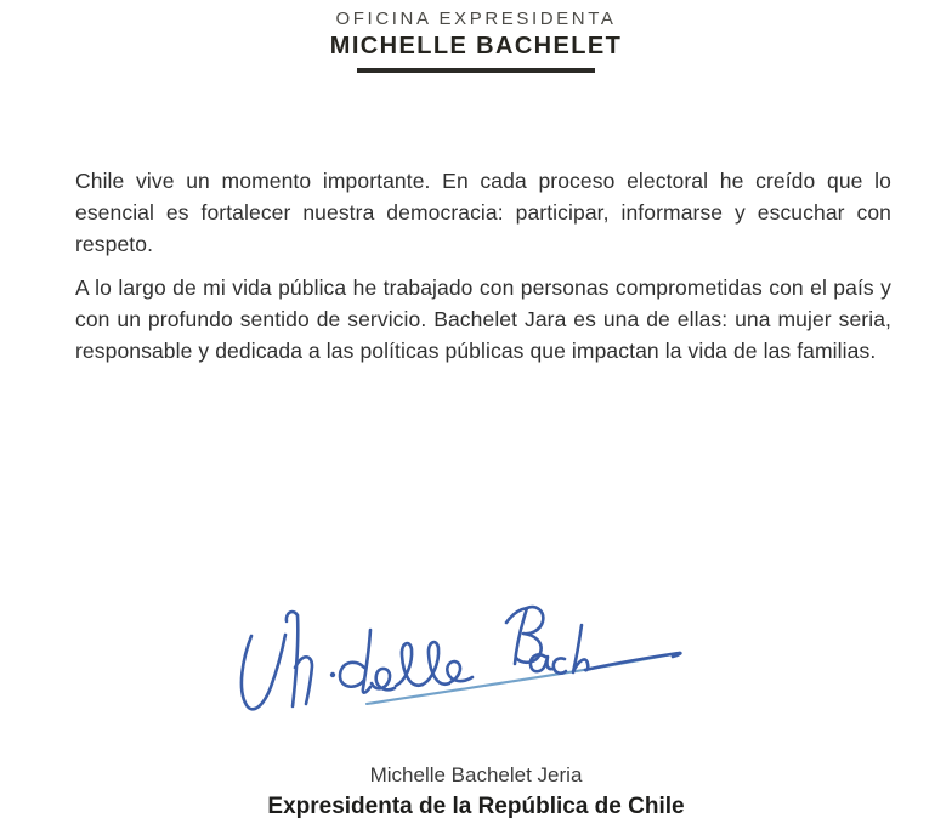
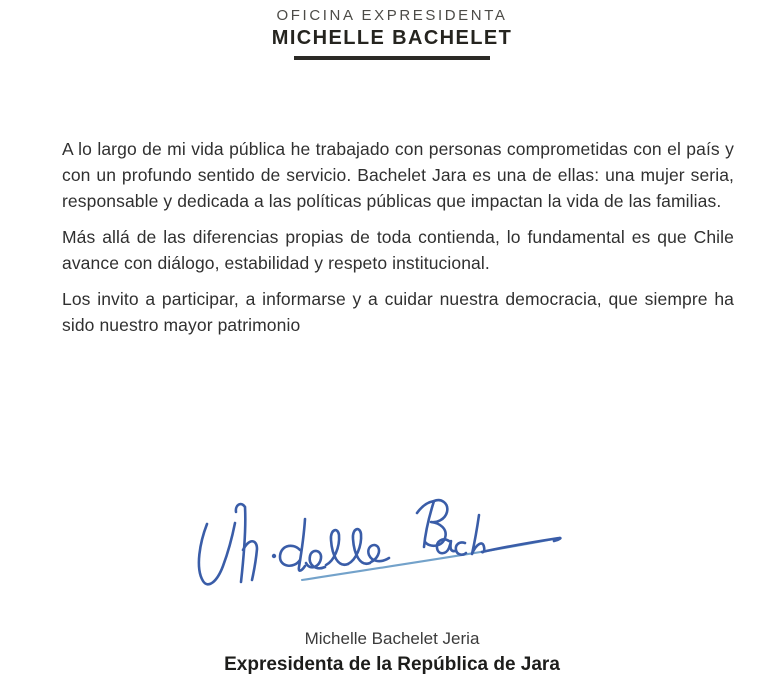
  OFICINA EXPRESIDENTA
  MICHELLE BACHELET
- Chile vive un momento importante. En cada proceso electoral he creído que lo esencial es fortalecer nuestra democracia: participar, informarse y escuchar con respeto.
  A lo largo de mi vida pública he trabajado con personas comprometidas con el país y con un profundo sentido de servicio. Bachelet Jara es una de ellas: una mujer seria, responsable y dedicada a las políticas públicas que impactan la vida de las familias.
+ Más allá de las diferencias propias de toda contienda, lo fundamental es que Chile avance con diálogo, estabilidad y respeto institucional.
+ Los invito a participar, a informarse y a cuidar nuestra democracia, que siempre ha sido nuestro mayor patrimonio
  Michelle Bachelet Jeria
- Expresidenta de la República de Chile
+ Expresidenta de la República de Jara
